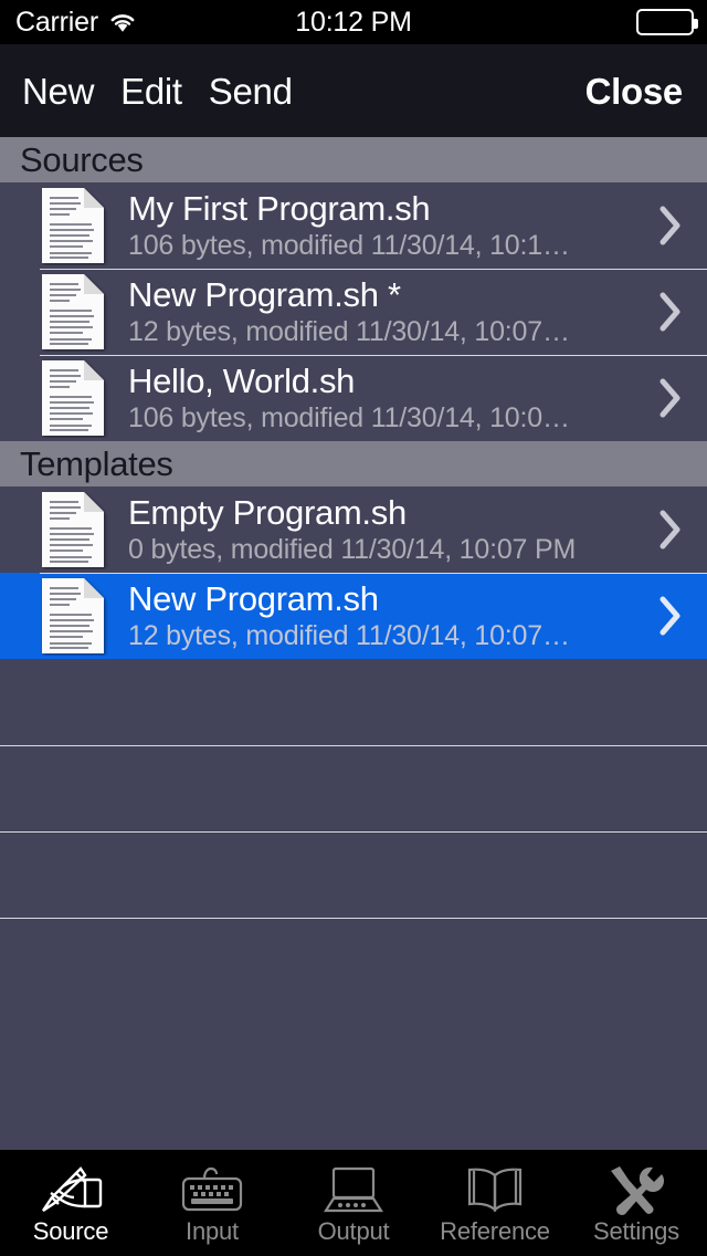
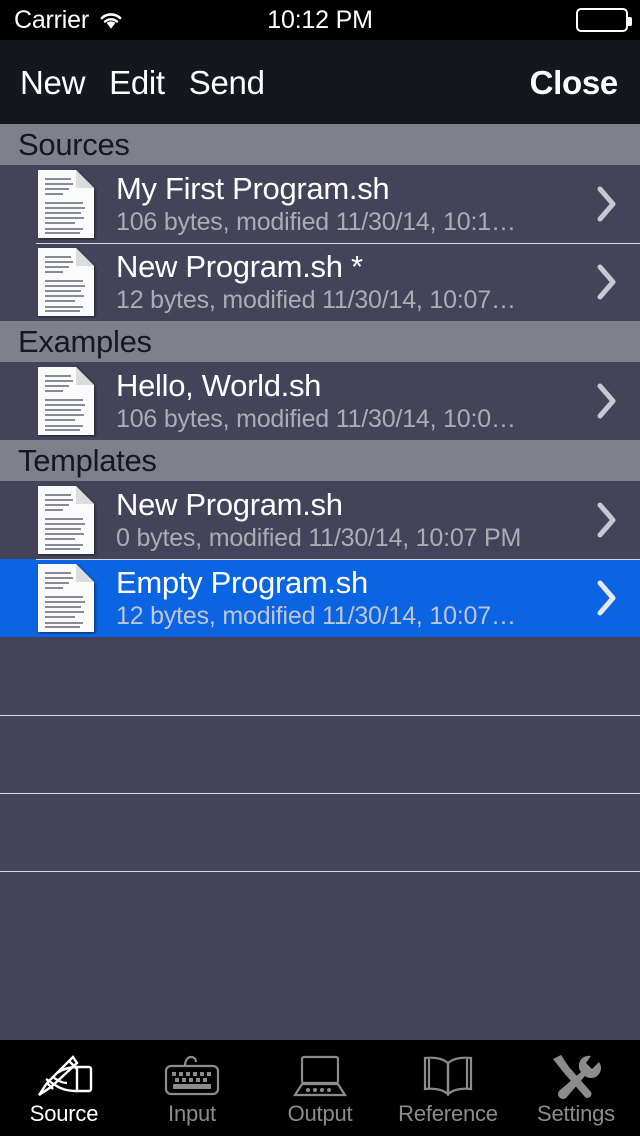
  Carrier
  10:12 PM
  New
  Edit
  Send
  Close
  Sources
  My First Program.sh
  106 bytes, modified 11/30/14, 10:1…
  New Program.sh *
  12 bytes, modified 11/30/14, 10:07…
+ Examples
  Hello, World.sh
  106 bytes, modified 11/30/14, 10:0…
  Templates
- Empty Program.sh
+ New Program.sh
  0 bytes, modified 11/30/14, 10:07 PM
- New Program.sh
+ Empty Program.sh
  12 bytes, modified 11/30/14, 10:07…
  Source
  Input
  Output
  Reference
  Settings
